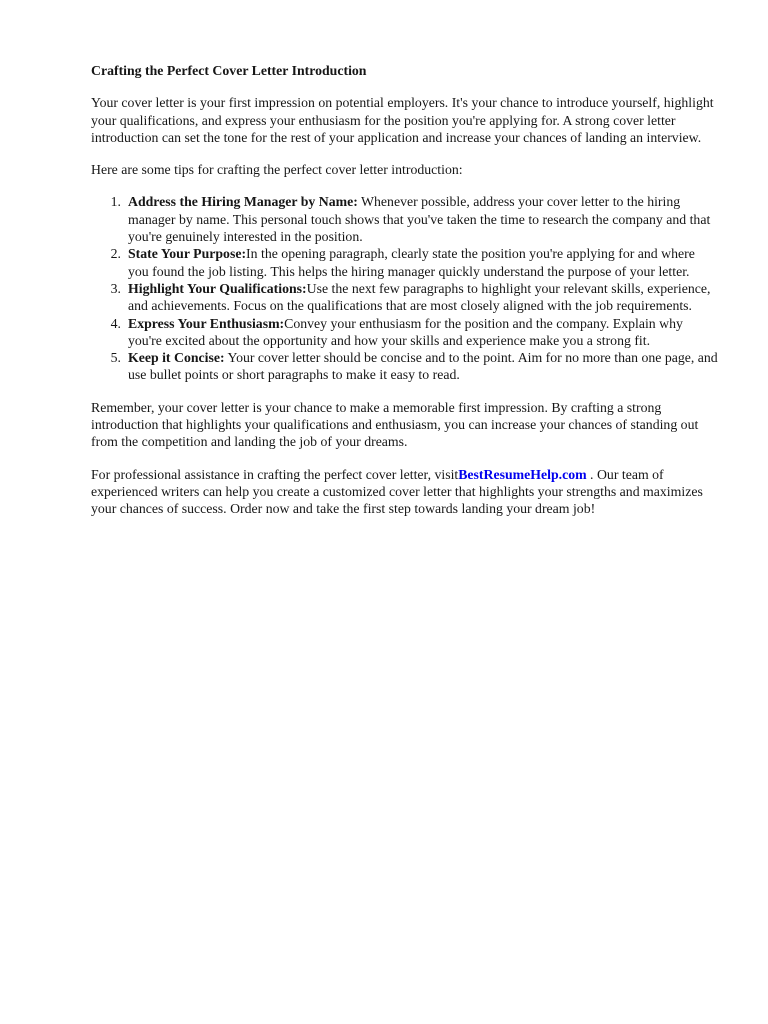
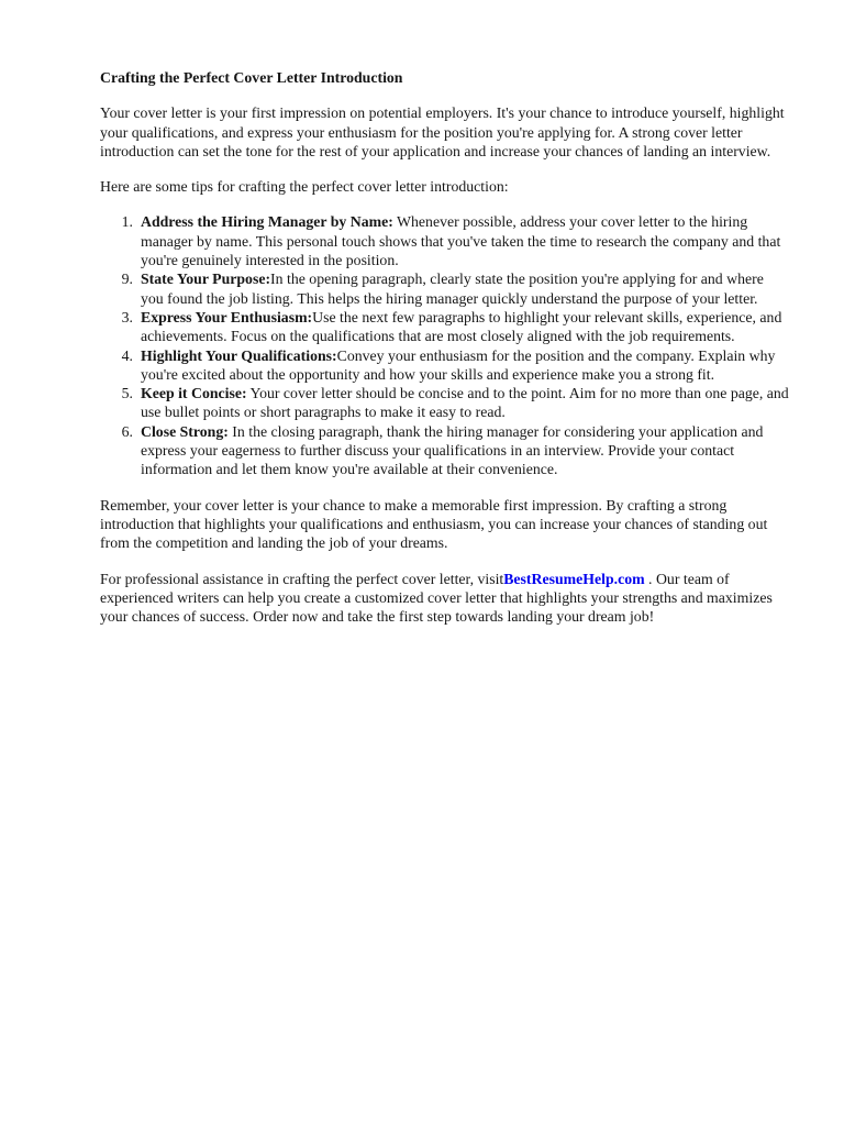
  Crafting the Perfect Cover Letter Introduction
  Your cover letter is your first impression on potential employers. It's your chance to introduce yourself, highlight your qualifications, and express your enthusiasm for the position you're applying for. A strong cover letter introduction can set the tone for the rest of your application and increase your chances of landing an interview.
  Here are some tips for crafting the perfect cover letter introduction:
  1.
  Address the Hiring Manager by Name: Whenever possible, address your cover letter to the hiring manager by name. This personal touch shows that you've taken the time to research the company and that you're genuinely interested in the position.
- 2.
+ 9.
  State Your Purpose:In the opening paragraph, clearly state the position you're applying for and where you found the job listing. This helps the hiring manager quickly understand the purpose of your letter.
  3.
- Highlight Your Qualifications:Use the next few paragraphs to highlight your relevant skills, experience, and achievements. Focus on the qualifications that are most closely aligned with the job requirements.
+ Express Your Enthusiasm:Use the next few paragraphs to highlight your relevant skills, experience, and achievements. Focus on the qualifications that are most closely aligned with the job requirements.
  4.
- Express Your Enthusiasm:Convey your enthusiasm for the position and the company. Explain why you're excited about the opportunity and how your skills and experience make you a strong fit.
+ Highlight Your Qualifications:Convey your enthusiasm for the position and the company. Explain why you're excited about the opportunity and how your skills and experience make you a strong fit.
  5.
  Keep it Concise: Your cover letter should be concise and to the point. Aim for no more than one page, and use bullet points or short paragraphs to make it easy to read.
+ 6.
+ Close Strong: In the closing paragraph, thank the hiring manager for considering your application and express your eagerness to further discuss your qualifications in an interview. Provide your contact information and let them know you're available at their convenience.
  Remember, your cover letter is your chance to make a memorable first impression. By crafting a strong introduction that highlights your qualifications and enthusiasm, you can increase your chances of standing out from the competition and landing the job of your dreams.
  For professional assistance in crafting the perfect cover letter, visitBestResumeHelp.com . Our team of experienced writers can help you create a customized cover letter that highlights your strengths and maximizes your chances of success. Order now and take the first step towards landing your dream job!
